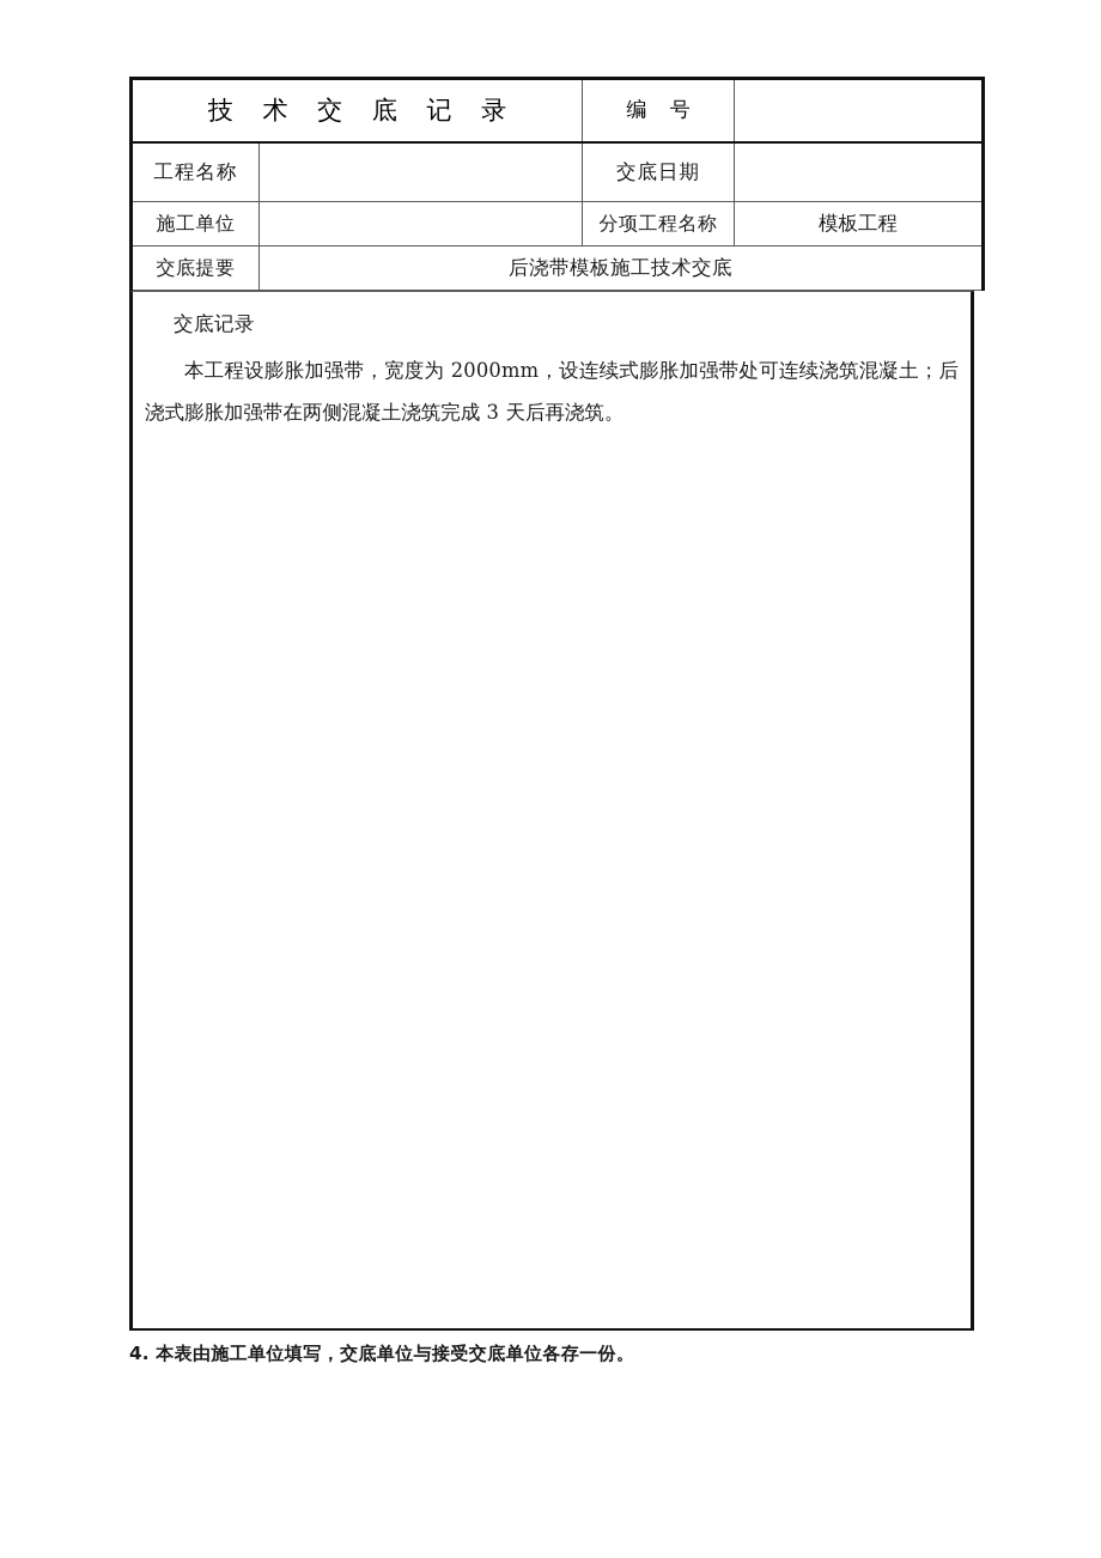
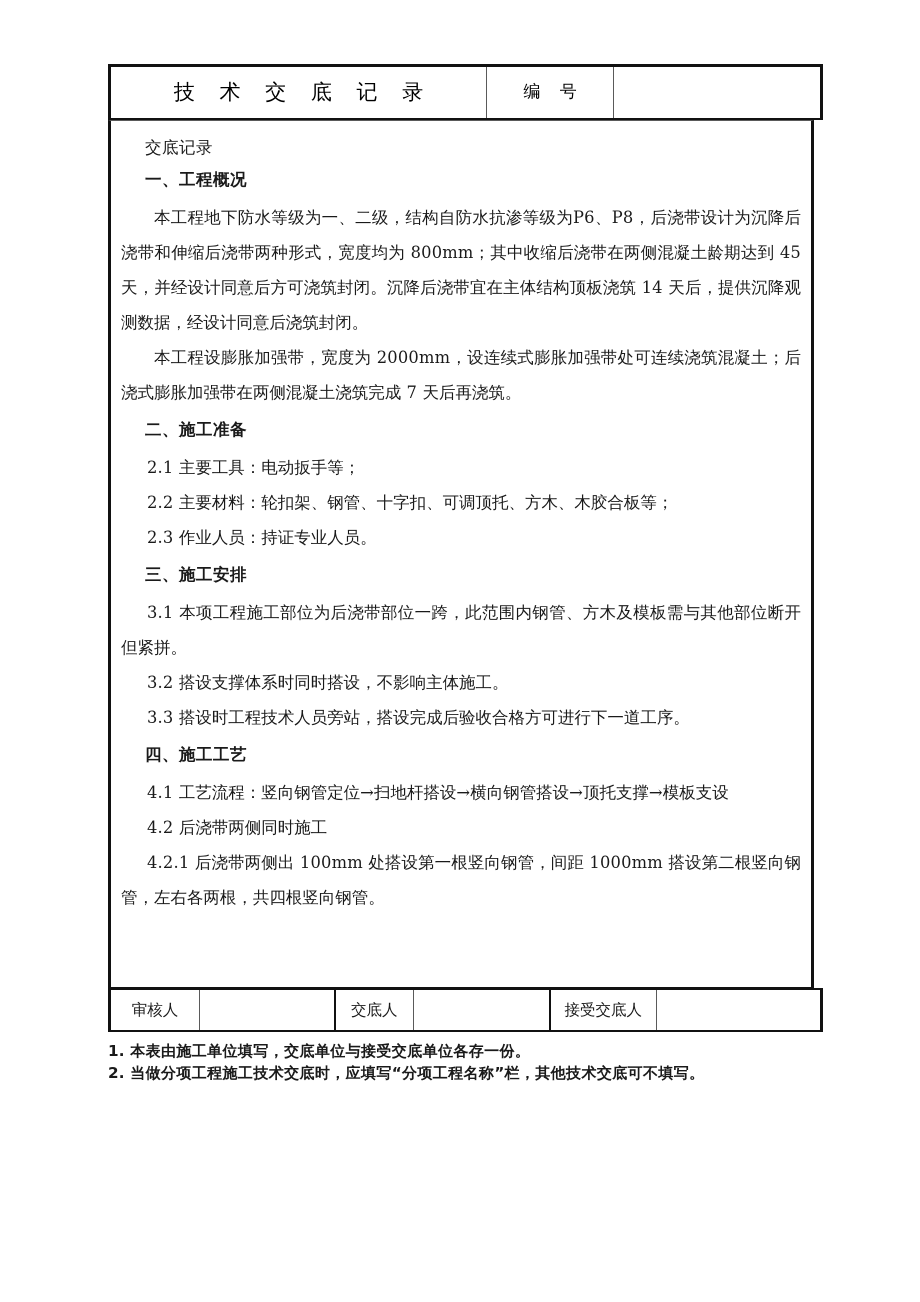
  技 术 交 底 记 录	编 号
- 工程名称		交底日期
- 施工单位		分项工程名称	模板工程
- 交底提要	后浇带模板施工技术交底
  交底记录
+ 一、工程概况
+ 本工程地下防水等级为一、二级，结构自防水抗渗等级为P6、P8，后浇带设计为沉降后浇带和伸缩后浇带两种形式，宽度均为 800mm；其中收缩后浇带在两侧混凝土龄期达到 45 天，并经设计同意后方可浇筑封闭。沉降后浇带宜在主体结构顶板浇筑 14 天后，提供沉降观测数据，经设计同意后浇筑封闭。
- 本工程设膨胀加强带，宽度为 2000mm，设连续式膨胀加强带处可连续浇筑混凝土；后浇式膨胀加强带在两侧混凝土浇筑完成 3 天后再浇筑。
+ 本工程设膨胀加强带，宽度为 2000mm，设连续式膨胀加强带处可连续浇筑混凝土；后浇式膨胀加强带在两侧混凝土浇筑完成 7 天后再浇筑。
+ 二、施工准备
+ 2.1 主要工具：电动扳手等；
+ 2.2 主要材料：轮扣架、钢管、十字扣、可调顶托、方木、木胶合板等；
+ 2.3 作业人员：持证专业人员。
+ 三、施工安排
+ 3.1 本项工程施工部位为后浇带部位一跨，此范围内钢管、方木及模板需与其他部位断开但紧拼。
+ 3.2 搭设支撑体系时同时搭设，不影响主体施工。
+ 3.3 搭设时工程技术人员旁站，搭设完成后验收合格方可进行下一道工序。
+ 四、施工工艺
+ 4.1 工艺流程：竖向钢管定位→扫地杆搭设→横向钢管搭设→顶托支撑→模板支设
+ 4.2 后浇带两侧同时施工
+ 4.2.1 后浇带两侧出 100mm 处搭设第一根竖向钢管，间距 1000mm 搭设第二根竖向钢管，左右各两根，共四根竖向钢管。
+ 审核人		交底人		接受交底人
- 4. 本表由施工单位填写，交底单位与接受交底单位各存一份。
+ 1. 本表由施工单位填写，交底单位与接受交底单位各存一份。
+ 2. 当做分项工程施工技术交底时，应填写“分项工程名称”栏，其他技术交底可不填写。
